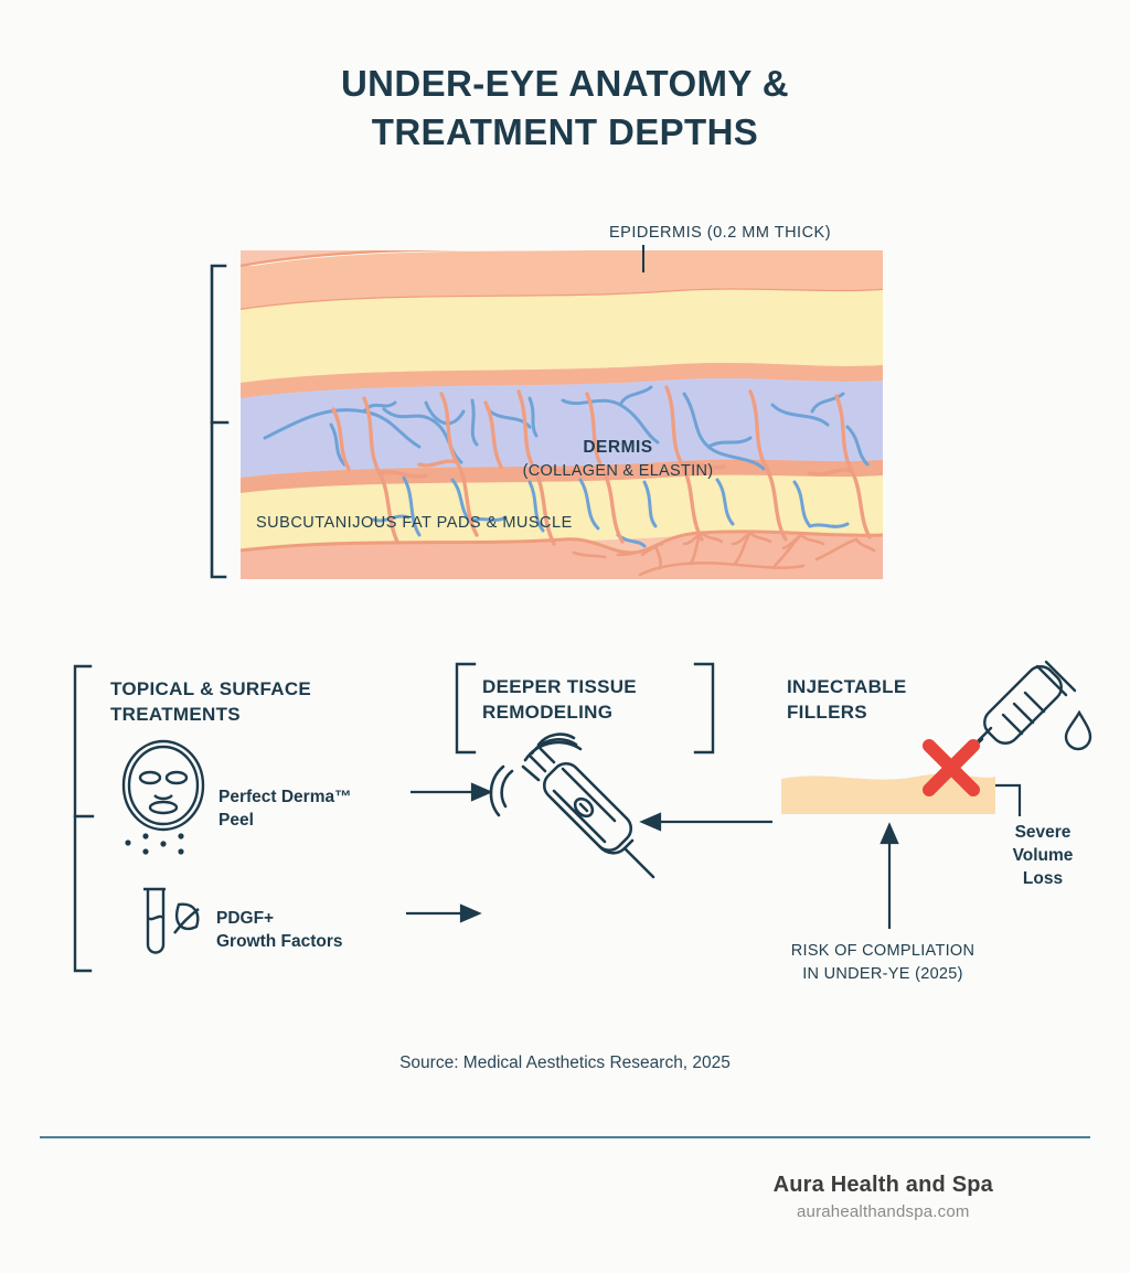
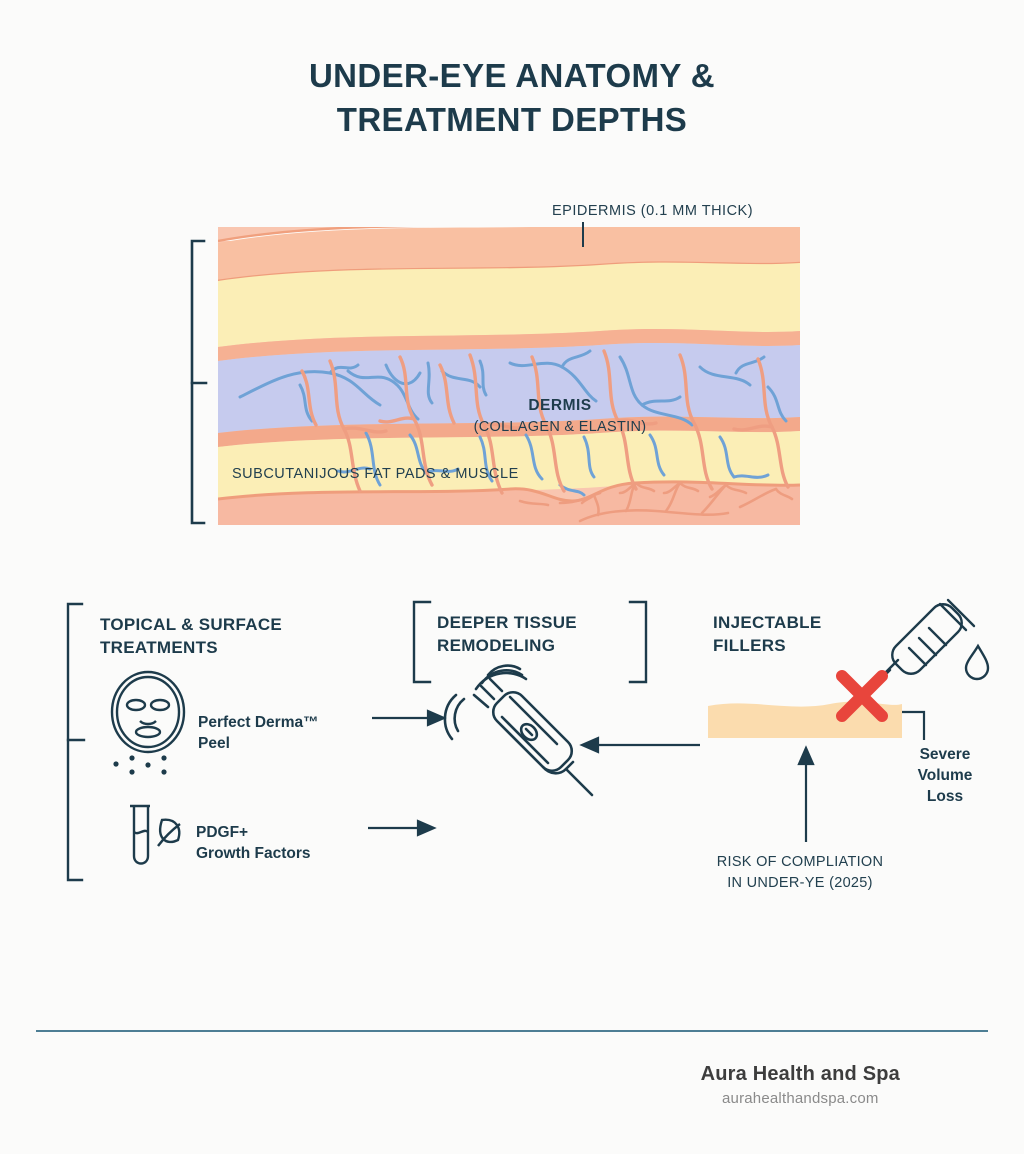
  UNDER-EYE ANATOMY &
  TREATMENT DEPTHS
- EPIDERMIS (0.2 MM THICK)
+ EPIDERMIS (0.1 MM THICK)
  DERMIS
  (COLLAGEN & ELASTIN)
  SUBCUTANIJOUS FAT PADS & MUSCLE
  TOPICAL & SURFACE
  TREATMENTS
  DEEPER TISSUE
  REMODELING
  INJECTABLE
  FILLERS
  Perfect Derma™
  Peel
  PDGF+
  Growth Factors
  Severe
  Volume
  Loss
  RISK OF COMPLIATION
  IN UNDER-YE (2025)
- Source: Medical Aesthetics Research, 2025
  Aura Health and Spa
  aurahealthandspa.com
